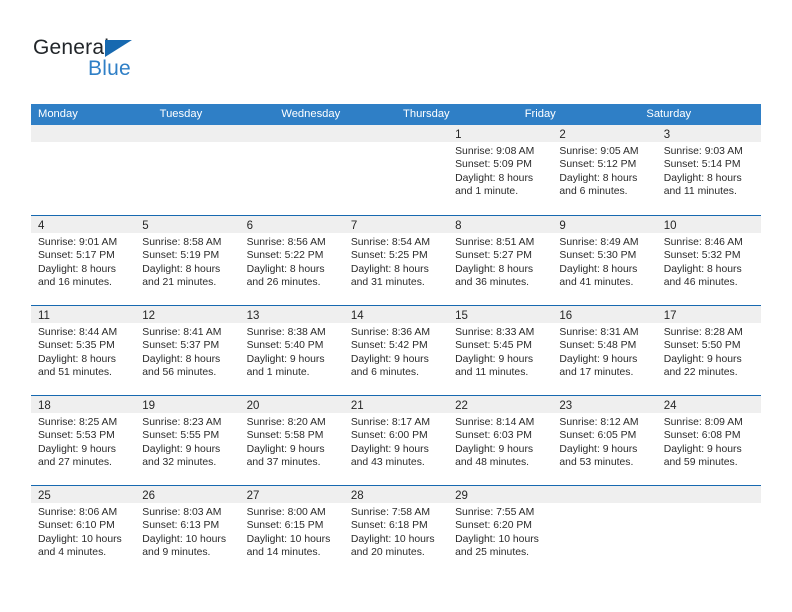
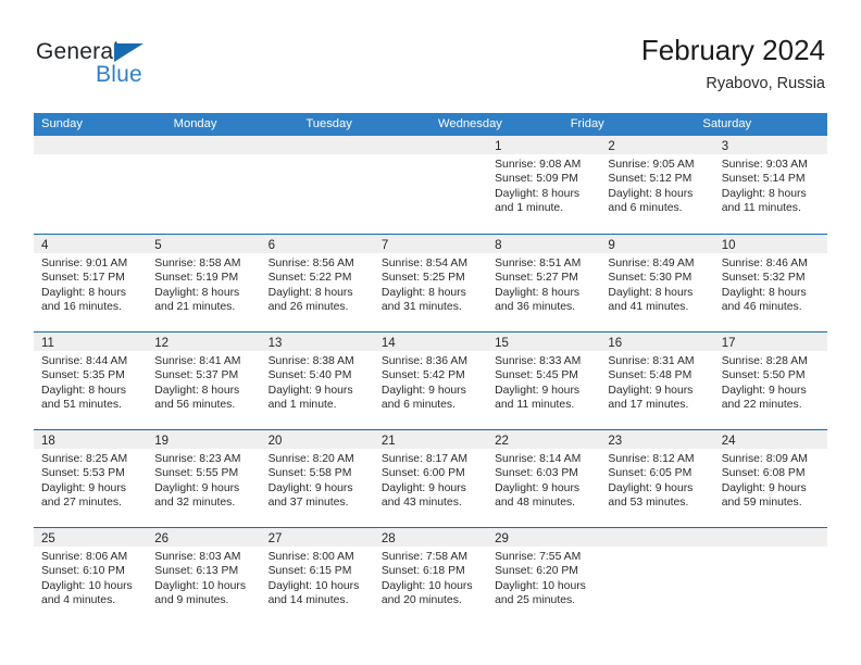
  General
  Blue
+ February 2024
+ Ryabovo, Russia
+ Sunday
  Monday
  Tuesday
  Wednesday
- Thursday
  Friday
  Saturday
  1
  Sunrise: 9:08 AM
  Sunset: 5:09 PM
  Daylight: 8 hours
  and 1 minute.
  2
  Sunrise: 9:05 AM
  Sunset: 5:12 PM
  Daylight: 8 hours
  and 6 minutes.
  3
  Sunrise: 9:03 AM
  Sunset: 5:14 PM
  Daylight: 8 hours
  and 11 minutes.
  4
  Sunrise: 9:01 AM
  Sunset: 5:17 PM
  Daylight: 8 hours
  and 16 minutes.
  5
  Sunrise: 8:58 AM
  Sunset: 5:19 PM
  Daylight: 8 hours
  and 21 minutes.
  6
  Sunrise: 8:56 AM
  Sunset: 5:22 PM
  Daylight: 8 hours
  and 26 minutes.
  7
  Sunrise: 8:54 AM
  Sunset: 5:25 PM
  Daylight: 8 hours
  and 31 minutes.
  8
  Sunrise: 8:51 AM
  Sunset: 5:27 PM
  Daylight: 8 hours
  and 36 minutes.
  9
  Sunrise: 8:49 AM
  Sunset: 5:30 PM
  Daylight: 8 hours
  and 41 minutes.
  10
  Sunrise: 8:46 AM
  Sunset: 5:32 PM
  Daylight: 8 hours
  and 46 minutes.
  11
  Sunrise: 8:44 AM
  Sunset: 5:35 PM
  Daylight: 8 hours
  and 51 minutes.
  12
  Sunrise: 8:41 AM
  Sunset: 5:37 PM
  Daylight: 8 hours
  and 56 minutes.
  13
  Sunrise: 8:38 AM
  Sunset: 5:40 PM
  Daylight: 9 hours
  and 1 minute.
  14
  Sunrise: 8:36 AM
  Sunset: 5:42 PM
  Daylight: 9 hours
  and 6 minutes.
  15
  Sunrise: 8:33 AM
  Sunset: 5:45 PM
  Daylight: 9 hours
  and 11 minutes.
  16
  Sunrise: 8:31 AM
  Sunset: 5:48 PM
  Daylight: 9 hours
  and 17 minutes.
  17
  Sunrise: 8:28 AM
  Sunset: 5:50 PM
  Daylight: 9 hours
  and 22 minutes.
  18
  Sunrise: 8:25 AM
  Sunset: 5:53 PM
  Daylight: 9 hours
  and 27 minutes.
  19
  Sunrise: 8:23 AM
  Sunset: 5:55 PM
  Daylight: 9 hours
  and 32 minutes.
  20
  Sunrise: 8:20 AM
  Sunset: 5:58 PM
  Daylight: 9 hours
  and 37 minutes.
  21
  Sunrise: 8:17 AM
  Sunset: 6:00 PM
  Daylight: 9 hours
  and 43 minutes.
  22
  Sunrise: 8:14 AM
  Sunset: 6:03 PM
  Daylight: 9 hours
  and 48 minutes.
  23
  Sunrise: 8:12 AM
  Sunset: 6:05 PM
  Daylight: 9 hours
  and 53 minutes.
  24
  Sunrise: 8:09 AM
  Sunset: 6:08 PM
  Daylight: 9 hours
  and 59 minutes.
  25
  Sunrise: 8:06 AM
  Sunset: 6:10 PM
  Daylight: 10 hours
  and 4 minutes.
  26
  Sunrise: 8:03 AM
  Sunset: 6:13 PM
  Daylight: 10 hours
  and 9 minutes.
  27
  Sunrise: 8:00 AM
  Sunset: 6:15 PM
  Daylight: 10 hours
  and 14 minutes.
  28
  Sunrise: 7:58 AM
  Sunset: 6:18 PM
  Daylight: 10 hours
  and 20 minutes.
  29
  Sunrise: 7:55 AM
  Sunset: 6:20 PM
  Daylight: 10 hours
  and 25 minutes.
